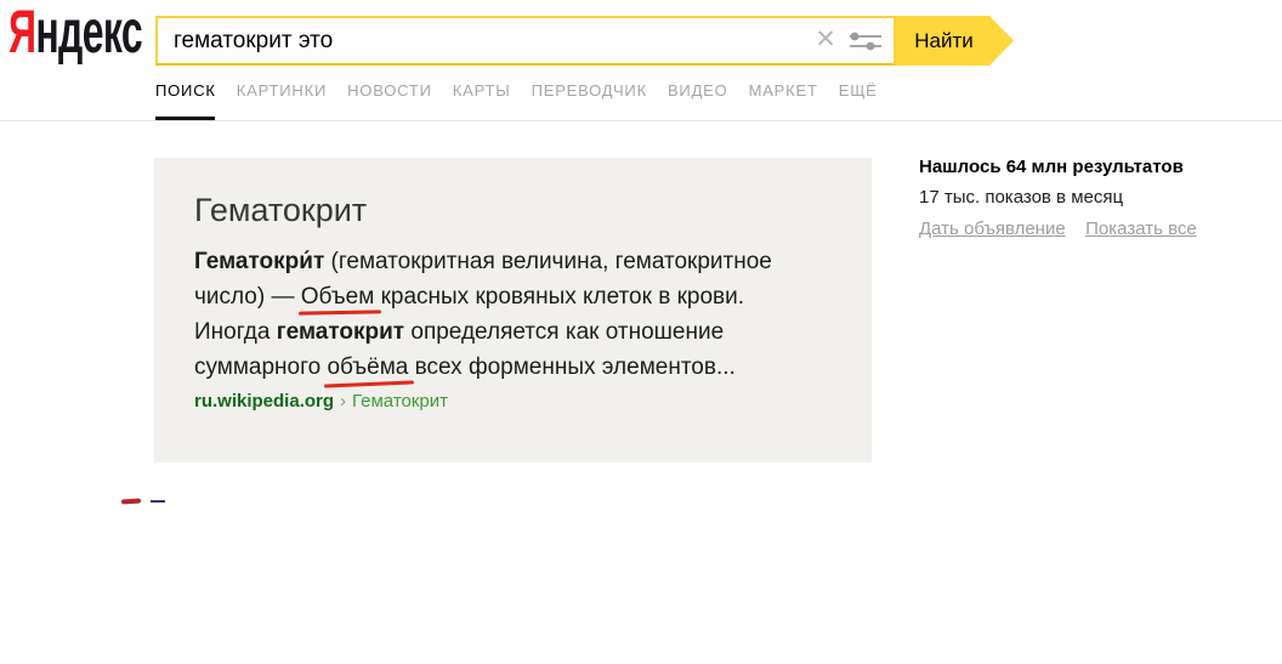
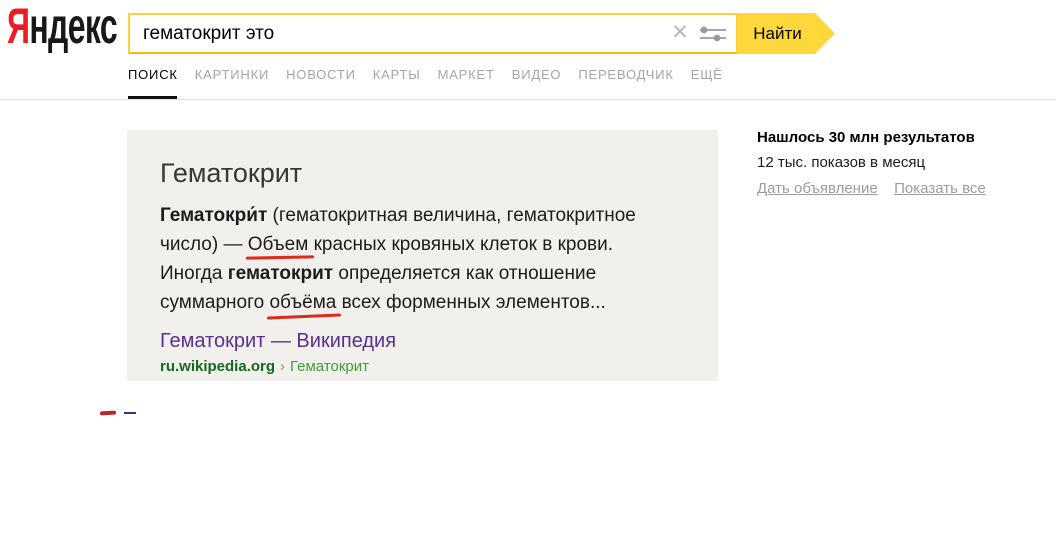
  Яндекс
  гематокрит это
  ✕
  Найти
  ПОИСК
  КАРТИНКИ
  НОВОСТИ
  КАРТЫ
- ПЕРЕВОДЧИК
+ МАРКЕТ
  ВИДЕО
- МАРКЕТ
+ ПЕРЕВОДЧИК
  ЕЩЁ
  Гематокрит
  Гематокри́т (гематокритная величина, гематокритное число) — Объем красных кровяных клеток в крови. Иногда гематокрит определяется как отношение суммарного объёма всех форменных элементов...
+ Гематокрит — Википедия
  ru.wikipedia.org › Гематокрит
- Нашлось 64 млн результатов
+ Нашлось 30 млн результатов
- 17 тыс. показов в месяц
+ 12 тыс. показов в месяц
  Дать объявление Показать все
